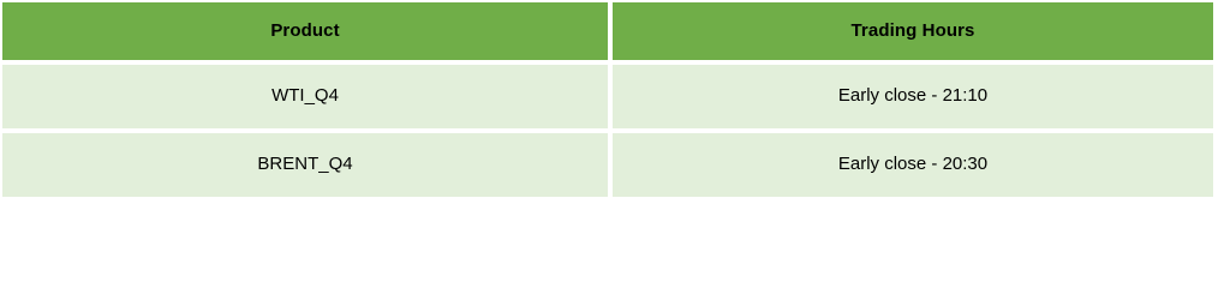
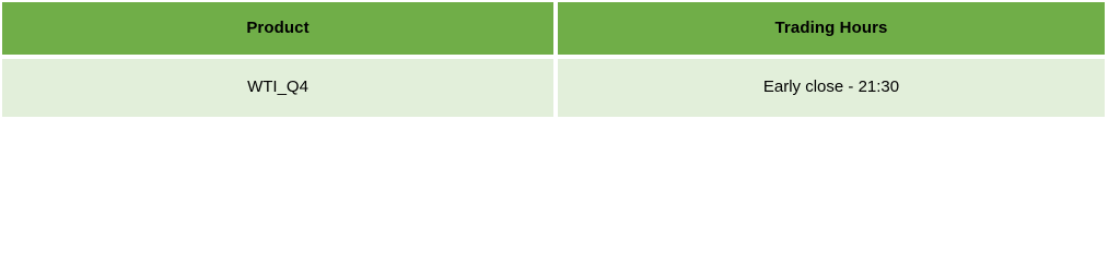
  Product	Trading Hours
- WTI_Q4	Early close - 21:10
+ WTI_Q4	Early close - 21:30
- BRENT_Q4	Early close - 20:30
